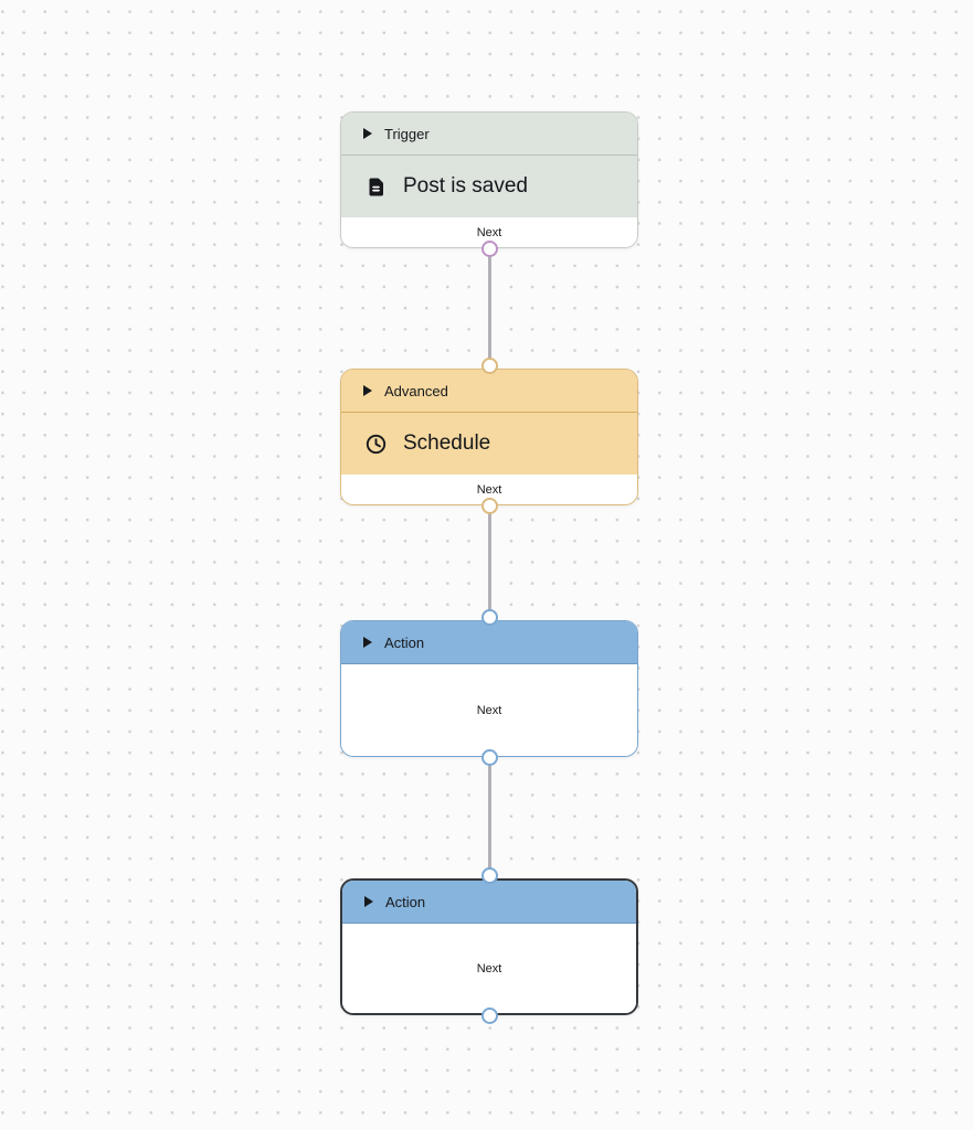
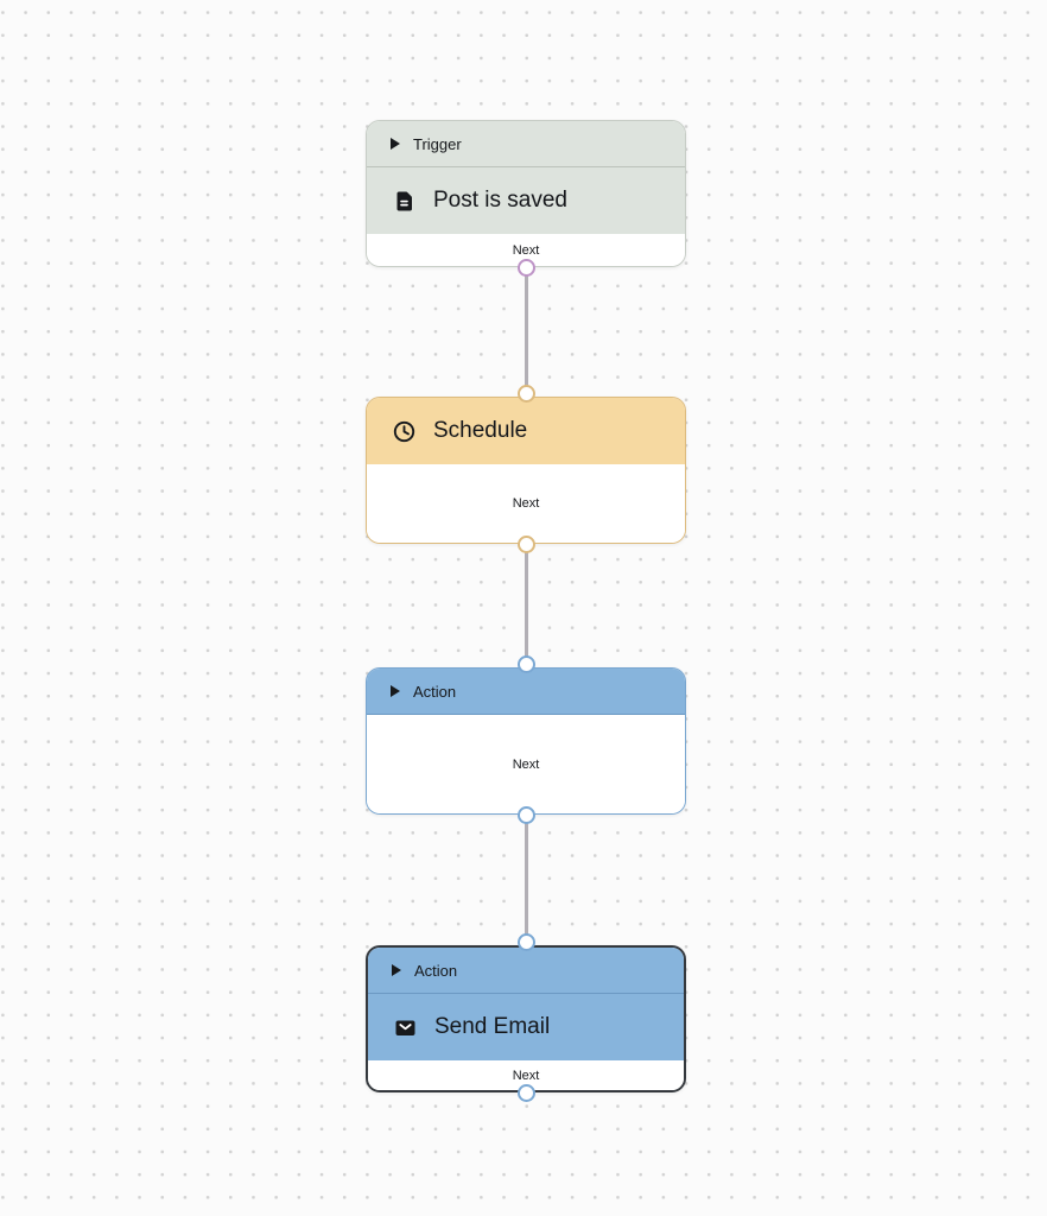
  Trigger
  Post is saved
  Next
- Advanced
  Schedule
  Next
  Action
  Next
  Action
+ Send Email
  Next
